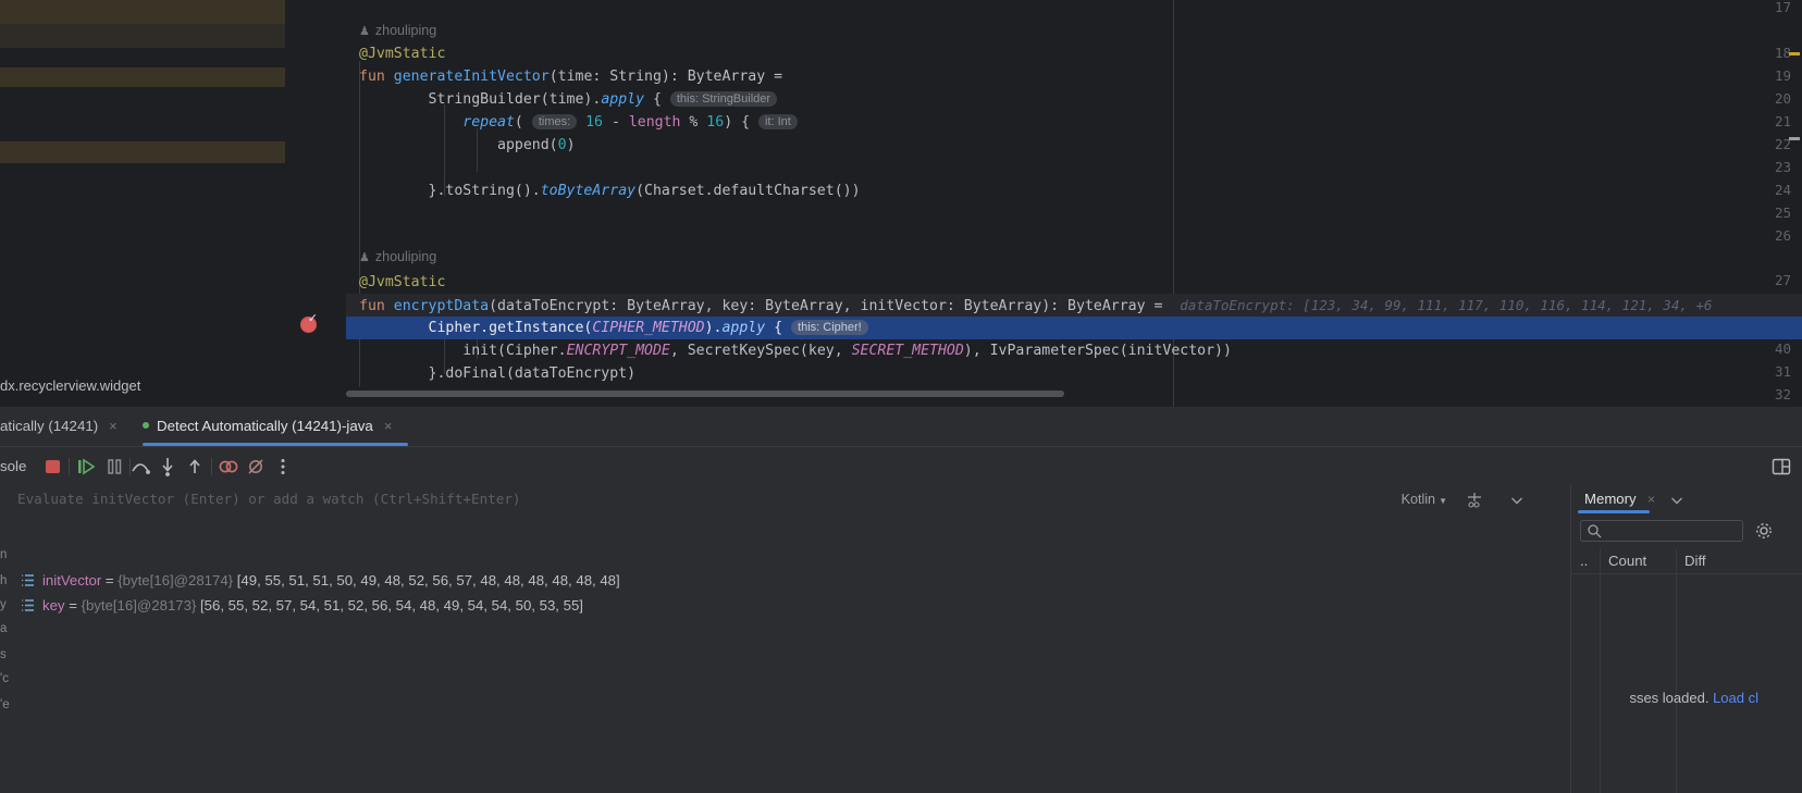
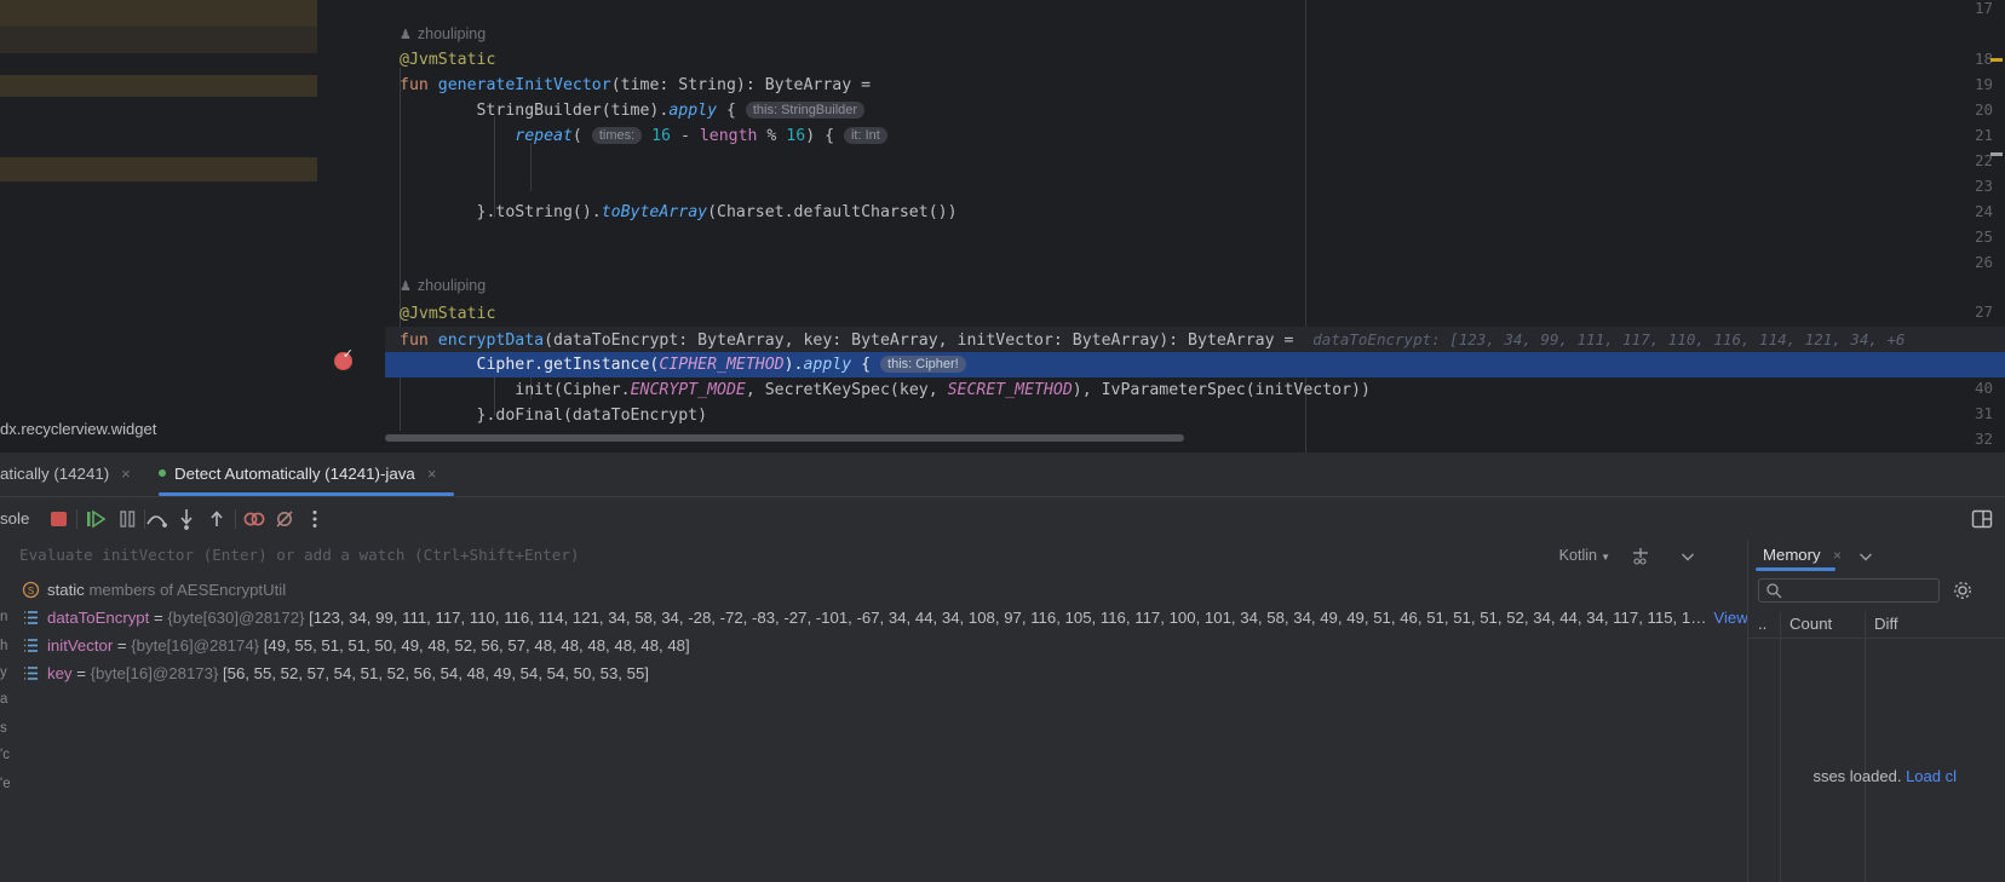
  dx.recyclerview.widget
  17
  18
  19
  20
  21
  22
  23
  24
  25
  26
  27
  40
  31
  32
  ✓
  @JvmStatic
  fun generateInitVector(time: String): ByteArray =
  StringBuilder(time).apply { this: StringBuilder
  repeat( times: 16 - length % 16) { it: Int
- append(0)
  }.toString().toByteArray(Charset.defaultCharset())
  @JvmStatic
  fun encryptData(dataToEncrypt: ByteArray, key: ByteArray, initVector: ByteArray): ByteArray = dataToEncrypt: [123, 34, 99, 111, 117, 110, 116, 114, 121, 34, +6
  Cipher.getInstance(CIPHER_METHOD).apply { this: Cipher!
  init(Cipher.ENCRYPT_MODE, SecretKeySpec(key, SECRET_METHOD), IvParameterSpec(initVector))
  }.doFinal(dataToEncrypt)
  ♟ zhouliping
  ♟ zhouliping
  atically (14241) ×
  Detect Automatically (14241)-java ×
  sole
  n
  h
  y
  a
  s
  'c
  'e
  Evaluate initVector (Enter) or add a watch (Ctrl+Shift+Enter)
  Kotlin ▼
+ S
+ static members of AESEncryptUtil
+ dataToEncrypt = {byte[630]@28172} [123, 34, 99, 111, 117, 110, 116, 114, 121, 34, 58, 34, -28, -72, -83, -27, -101, -67, 34, 44, 34, 108, 97, 116, 105, 116, 117, 100, 101, 34, 58, 34, 49, 49, 51, 46, 51, 51, 51, 52, 34, 44, 34, 117, 115, 1… View
  initVector = {byte[16]@28174} [49, 55, 51, 51, 50, 49, 48, 52, 56, 57, 48, 48, 48, 48, 48, 48]
  key = {byte[16]@28173} [56, 55, 52, 57, 54, 51, 52, 56, 54, 48, 49, 54, 54, 50, 53, 55]
  Memory
  ×
  ..
  Count
  Diff
  sses loaded. Load cl
